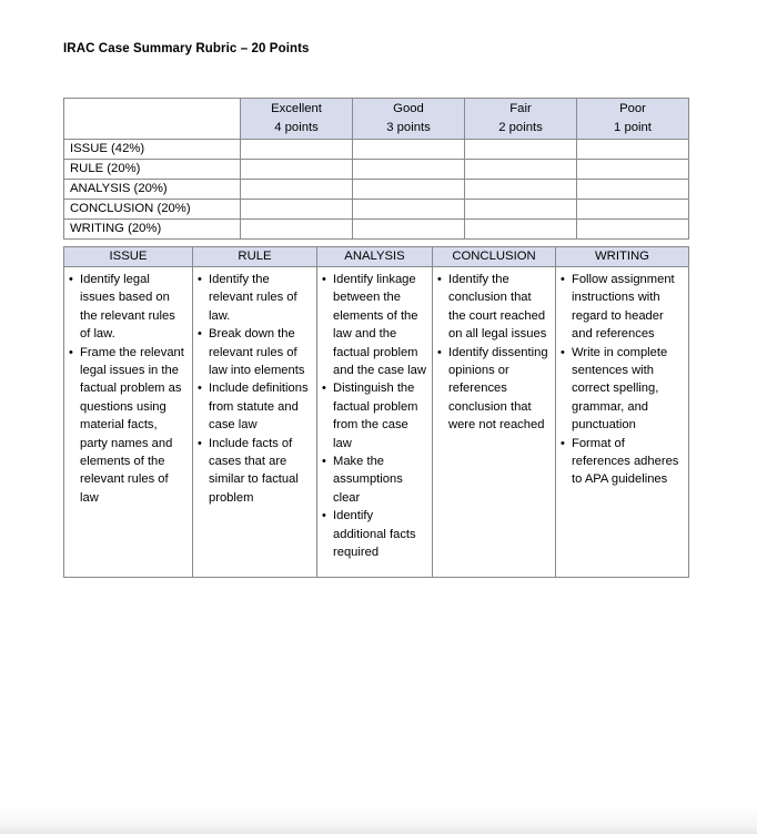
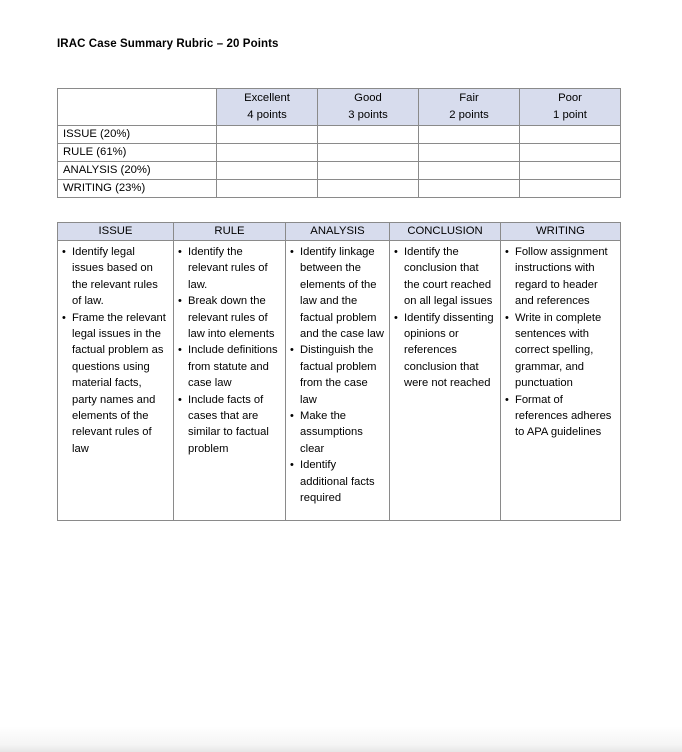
  IRAC Case Summary Rubric – 20 Points
  	Excellent 4 points	Good 3 points	Fair 2 points	Poor 1 point
- ISSUE (42%)
+ ISSUE (20%)
- RULE (20%)
+ RULE (61%)
  ANALYSIS (20%)
- CONCLUSION (20%)
- WRITING (20%)
+ WRITING (23%)
  ISSUE	RULE	ANALYSIS	CONCLUSION	WRITING
  • Identify legal issues based on the relevant rules of law.• Frame the relevant legal issues in the factual problem as questions using material facts, party names and elements of the relevant rules of law	• Identify the relevant rules of law.• Break down the relevant rules of law into elements• Include definitions from statute and case law• Include facts of cases that are similar to factual problem	• Identify linkage between the elements of the law and the factual problem and the case law• Distinguish the factual problem from the case law• Make the assumptions clear• Identify additional facts required	• Identify the conclusion that the court reached on all legal issues• Identify dissenting opinions or references conclusion that were not reached	• Follow assignment instructions with regard to header and references• Write in complete sentences with correct spelling, grammar, and punctuation• Format of references adheres to APA guidelines
